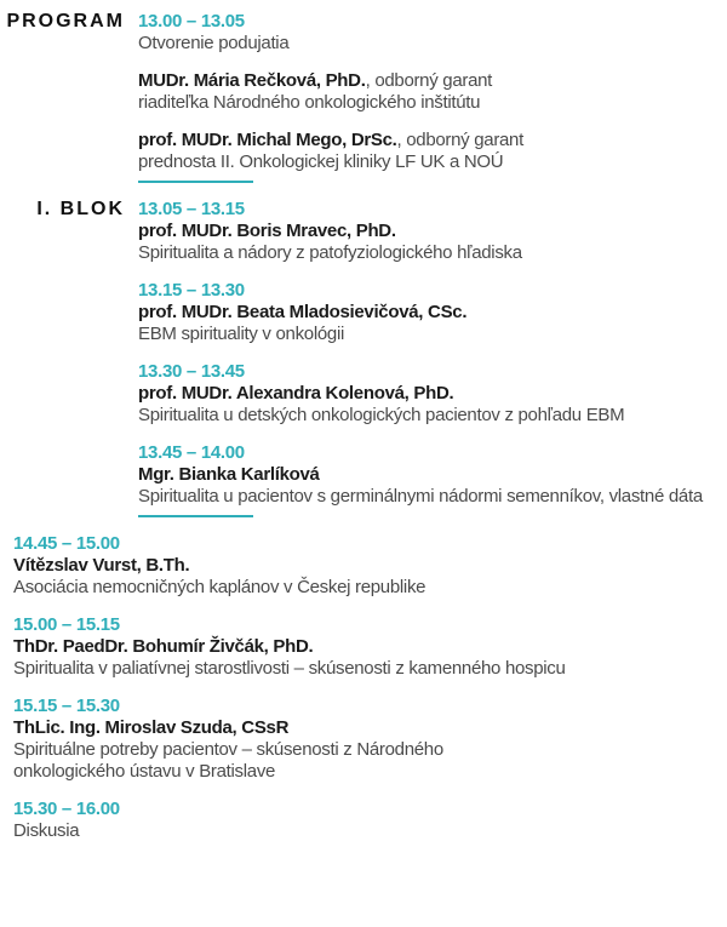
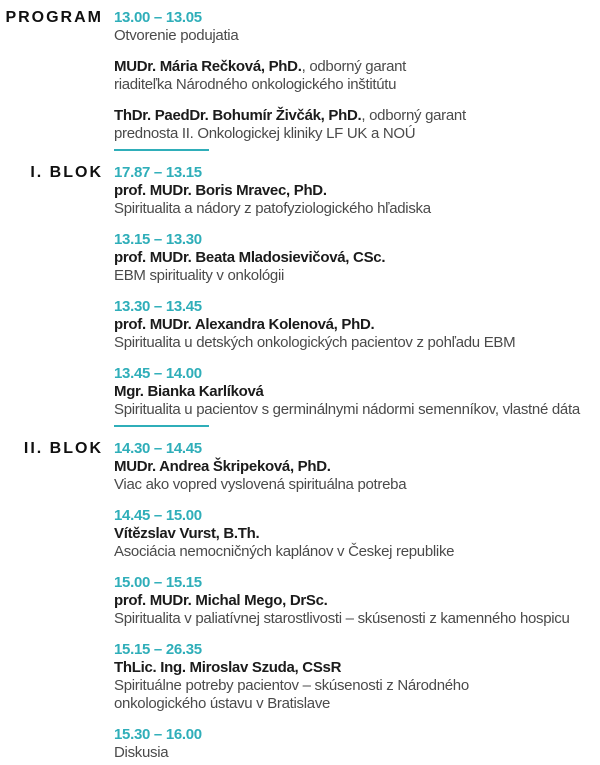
  PROGRAM
  13.00 – 13.05
  Otvorenie podujatia
  MUDr. Mária Rečková, PhD., odborný garant
  riaditeľka Národného onkologického inštitútu
- prof. MUDr. Michal Mego, DrSc., odborný garant
+ ThDr. PaedDr. Bohumír Živčák, PhD., odborný garant
  prednosta II. Onkologickej kliniky LF UK a NOÚ
  I. BLOK
- 13.05 – 13.15
+ 17.87 – 13.15
  prof. MUDr. Boris Mravec, PhD.
  Spiritualita a nádory z patofyziologického hľadiska
  13.15 – 13.30
  prof. MUDr. Beata Mladosievičová, CSc.
  EBM spirituality v onkológii
  13.30 – 13.45
  prof. MUDr. Alexandra Kolenová, PhD.
  Spiritualita u detských onkologických pacientov z pohľadu EBM
  13.45 – 14.00
  Mgr. Bianka Karlíková
  Spiritualita u pacientov s germinálnymi nádormi semenníkov, vlastné dáta
+ II. BLOK
+ 14.30 – 14.45
+ MUDr. Andrea Škripeková, PhD.
+ Viac ako vopred vyslovená spirituálna potreba
  14.45 – 15.00
  Vítězslav Vurst, B.Th.
  Asociácia nemocničných kaplánov v Českej republike
  15.00 – 15.15
- ThDr. PaedDr. Bohumír Živčák, PhD.
+ prof. MUDr. Michal Mego, DrSc.
  Spiritualita v paliatívnej starostlivosti – skúsenosti z kamenného hospicu
- 15.15 – 15.30
+ 15.15 – 26.35
  ThLic. Ing. Miroslav Szuda, CSsR
  Spirituálne potreby pacientov – skúsenosti z Národného
  onkologického ústavu v Bratislave
  15.30 – 16.00
  Diskusia
